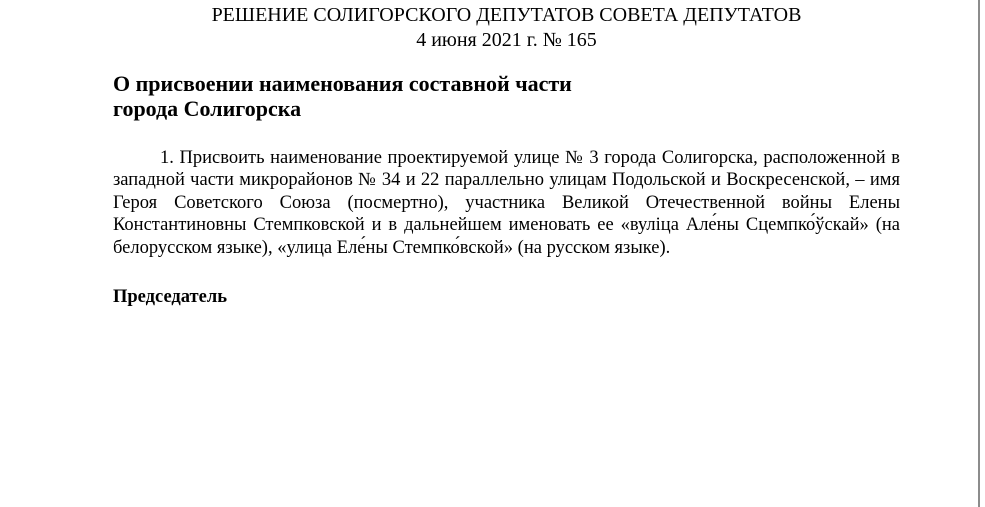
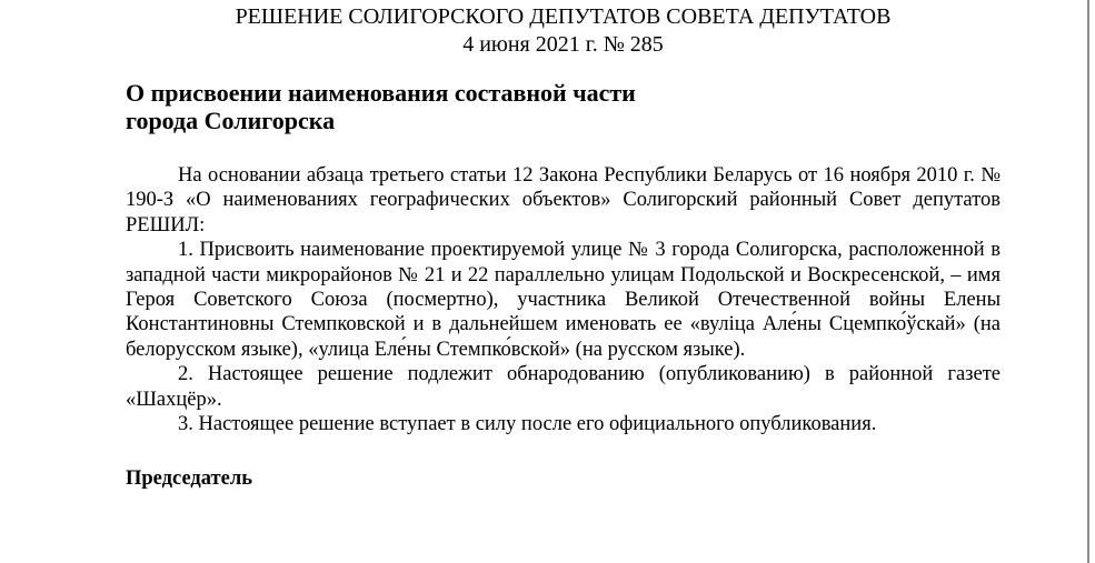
  РЕШЕНИЕ СОЛИГОРСКОГО ДЕПУТАТОВ СОВЕТА ДЕПУТАТОВ
- 4 июня 2021 г. № 165
+ 4 июня 2021 г. № 285
  О присвоении наименования составной части
  города Солигорска
+ На основании абзаца третьего статьи 12 Закона Республики Беларусь от 16 ноября 2010 г. № 190-З «О наименованиях географических объектов» Солигорский районный Совет депутатов РЕШИЛ:
- 1. Присвоить наименование проектируемой улице № 3 города Солигорска, расположенной в западной части микрорайонов № 34 и 22 параллельно улицам Подольской и Воскресенской, – имя Героя Советского Союза (посмертно), участника Великой Отечественной войны Елены Константиновны Стемпковской и в дальнейшем именовать ее «вуліца Але́ны Сцемпко́ўскай» (на белорусском языке), «улица Еле́ны Стемпко́вской» (на русском языке).
+ 1. Присвоить наименование проектируемой улице № 3 города Солигорска, расположенной в западной части микрорайонов № 21 и 22 параллельно улицам Подольской и Воскресенской, – имя Героя Советского Союза (посмертно), участника Великой Отечественной войны Елены Константиновны Стемпковской и в дальнейшем именовать ее «вуліца Але́ны Сцемпко́ўскай» (на белорусском языке), «улица Еле́ны Стемпко́вской» (на русском языке).
+ 2. Настоящее решение подлежит обнародованию (опубликованию) в районной газете «Шахцёр».
+ 3. Настоящее решение вступает в силу после его официального опубликования.
  Председатель
